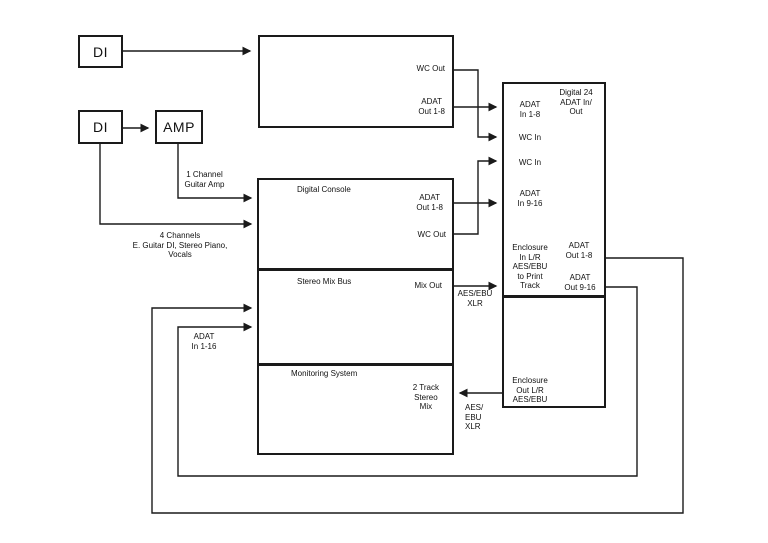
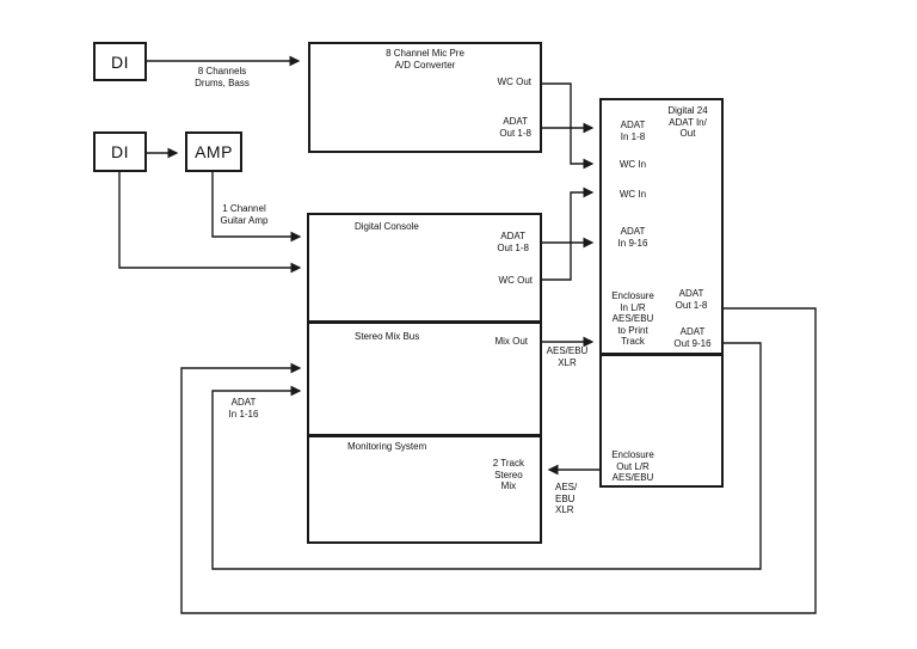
  DI
  DI
  AMP
+ 8 Channel Mic Pre
+ A/D Converter
  WC Out
  ADAT
  Out 1-8
  Digital Console
  ADAT
  Out 1-8
  WC Out
  Stereo Mix Bus
  Mix Out
  Monitoring System
  2 Track
  Stereo
  Mix
  Digital 24
  ADAT In/
  Out
  ADAT
  In 1-8
  WC In
  WC In
  ADAT
  In 9-16
  Enclosure
  In L/R
  AES/EBU
  to Print
  Track
  ADAT
  Out 1-8
  ADAT
  Out 9-16
  Enclosure
  Out L/R
  AES/EBU
+ 8 Channels
+ Drums, Bass
  1 Channel
  Guitar Amp
- 4 Channels
- E. Guitar DI, Stereo Piano,
- Vocals
  ADAT
  In 1-16
  AES/EBU
  XLR
  AES/
  EBU
  XLR
